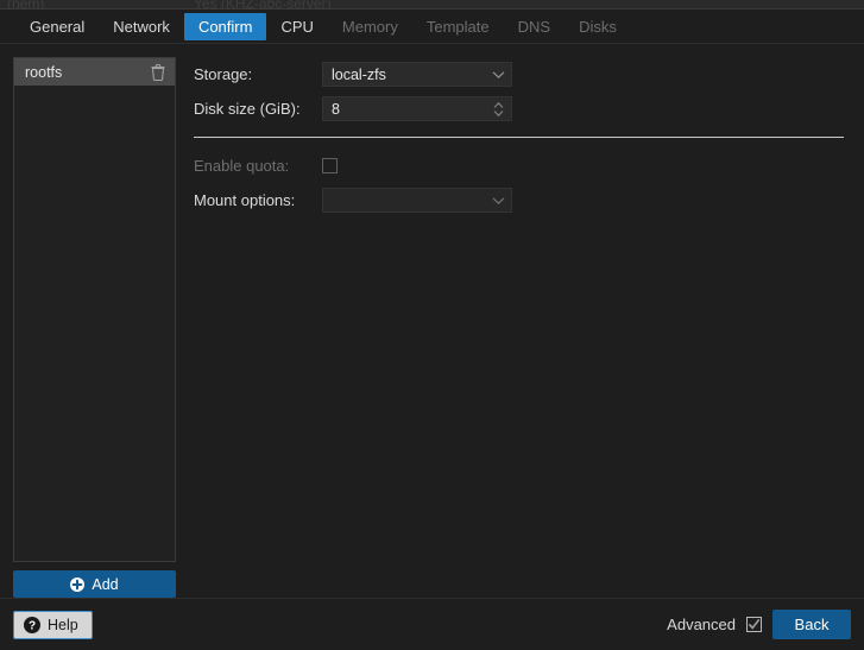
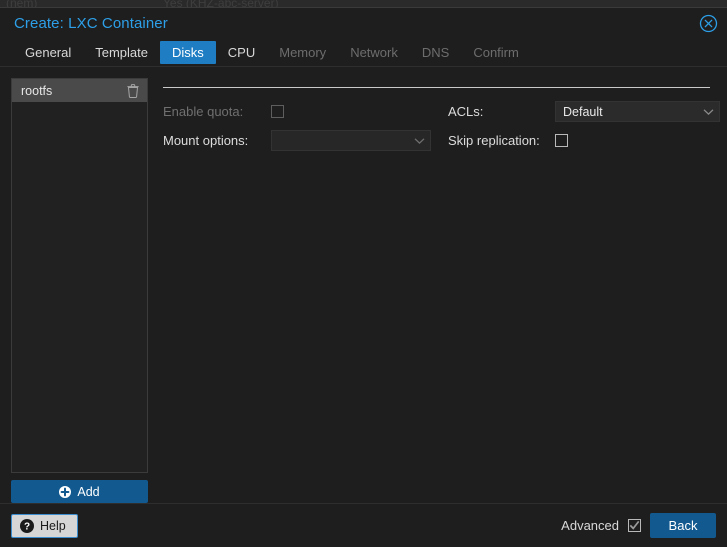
  (nem)
  Yes (KHZ-abc-server)
+ Create: LXC Container
  General
- Network
+ Template
- Confirm
+ Disks
  CPU
  Memory
- Template
+ Network
  DNS
- Disks
+ Confirm
  rootfs
  Add
- Storage:
- local-zfs
- Disk size (GiB):
- 8
  Enable quota:
  Mount options:
+ ACLs:
+ Default
+ Skip replication:
  ?
  Help
  Advanced
  Back
